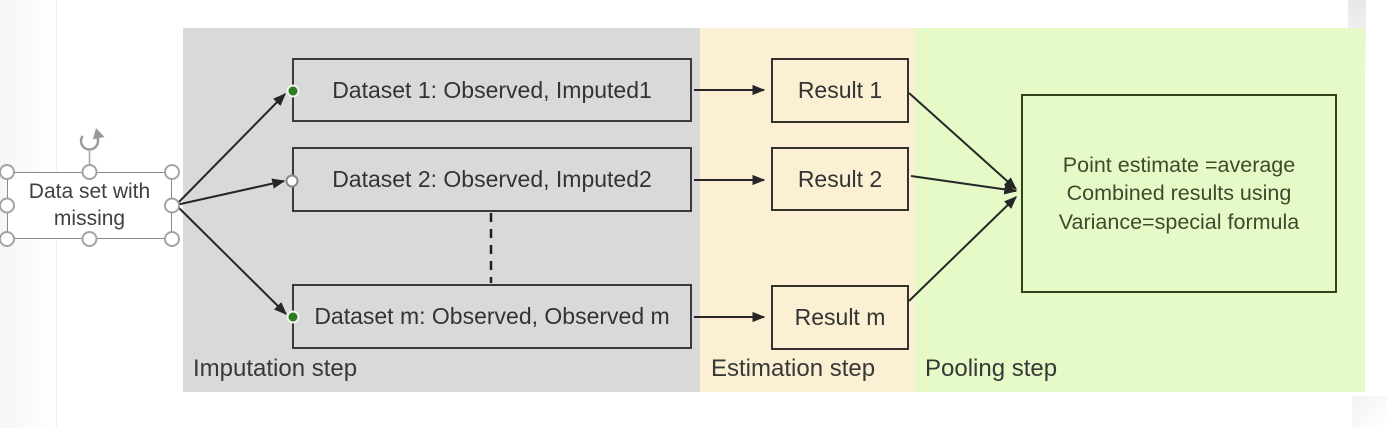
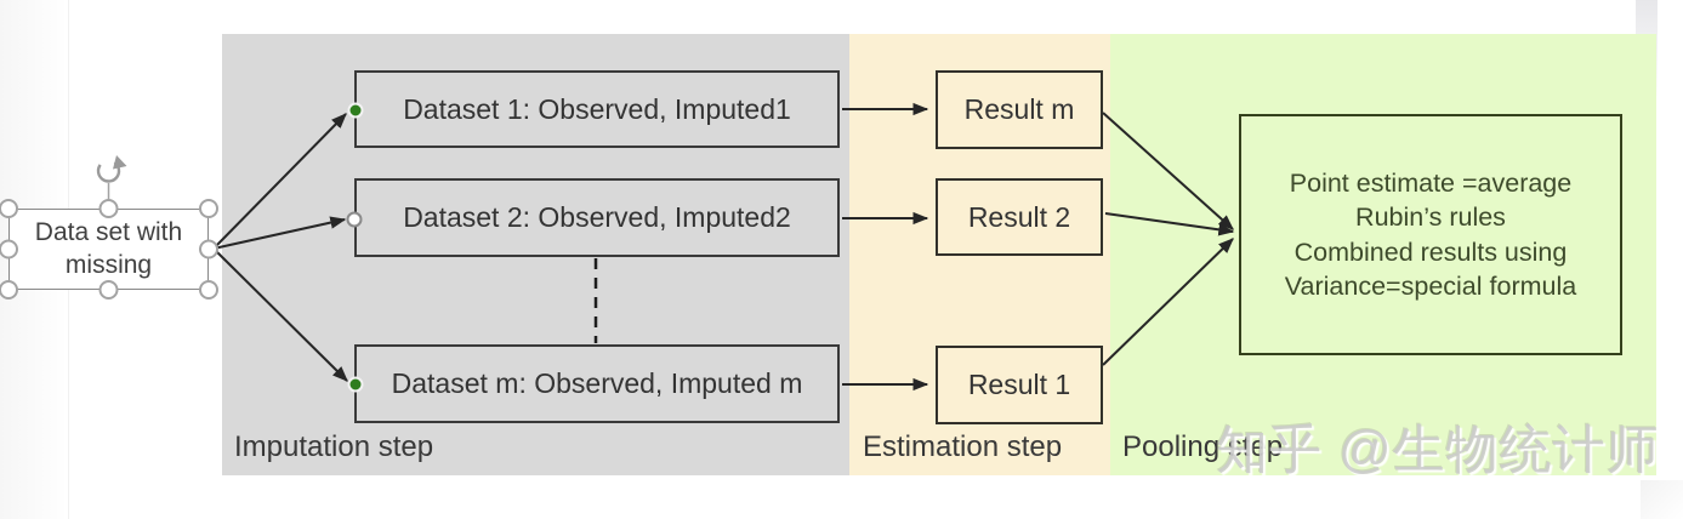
  Imputation step
  Estimation step
  Pooling step
  Dataset 1: Observed, Imputed1
  Dataset 2: Observed, Imputed2
- Dataset m: Observed, Observed m
+ Dataset m: Observed, Imputed m
- Result 1
+ Result m
  Result 2
- Result m
+ Result 1
  Point estimate =average
+ Rubin’s rules
  Combined results using
  Variance=special formula
  Data set with
  missing
+ 知乎 @生物统计师
